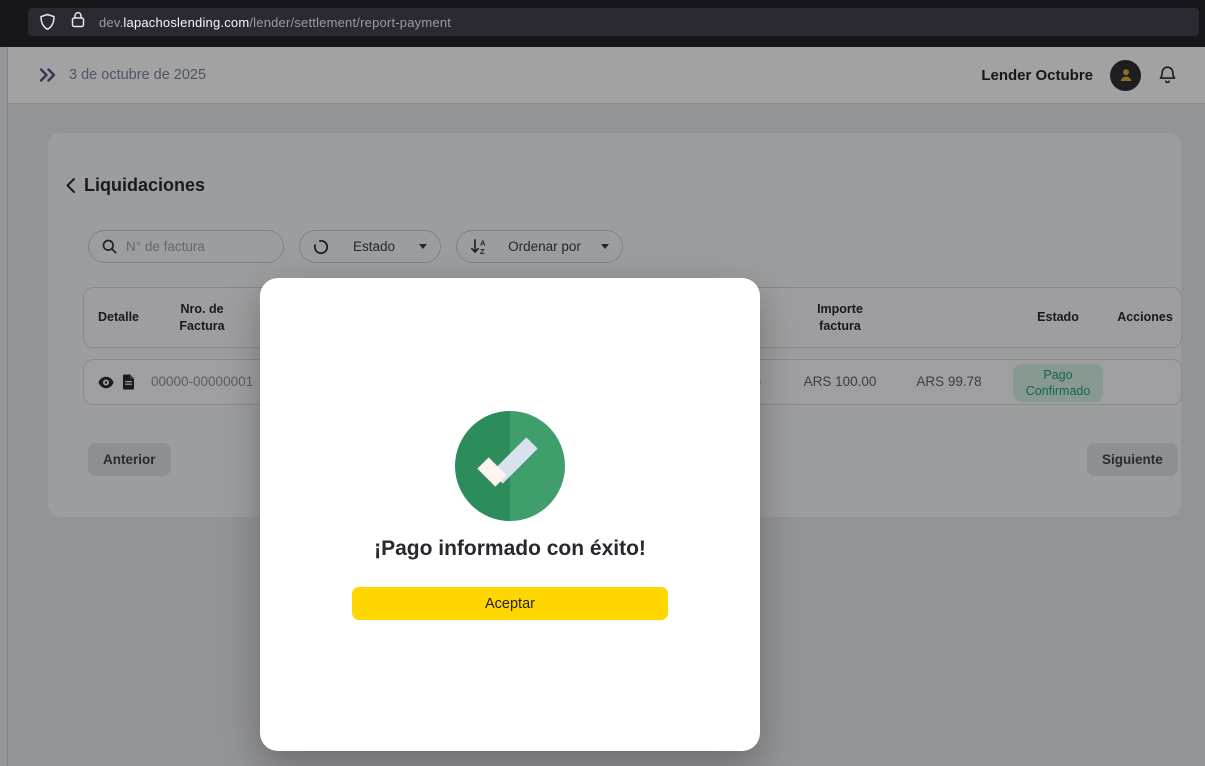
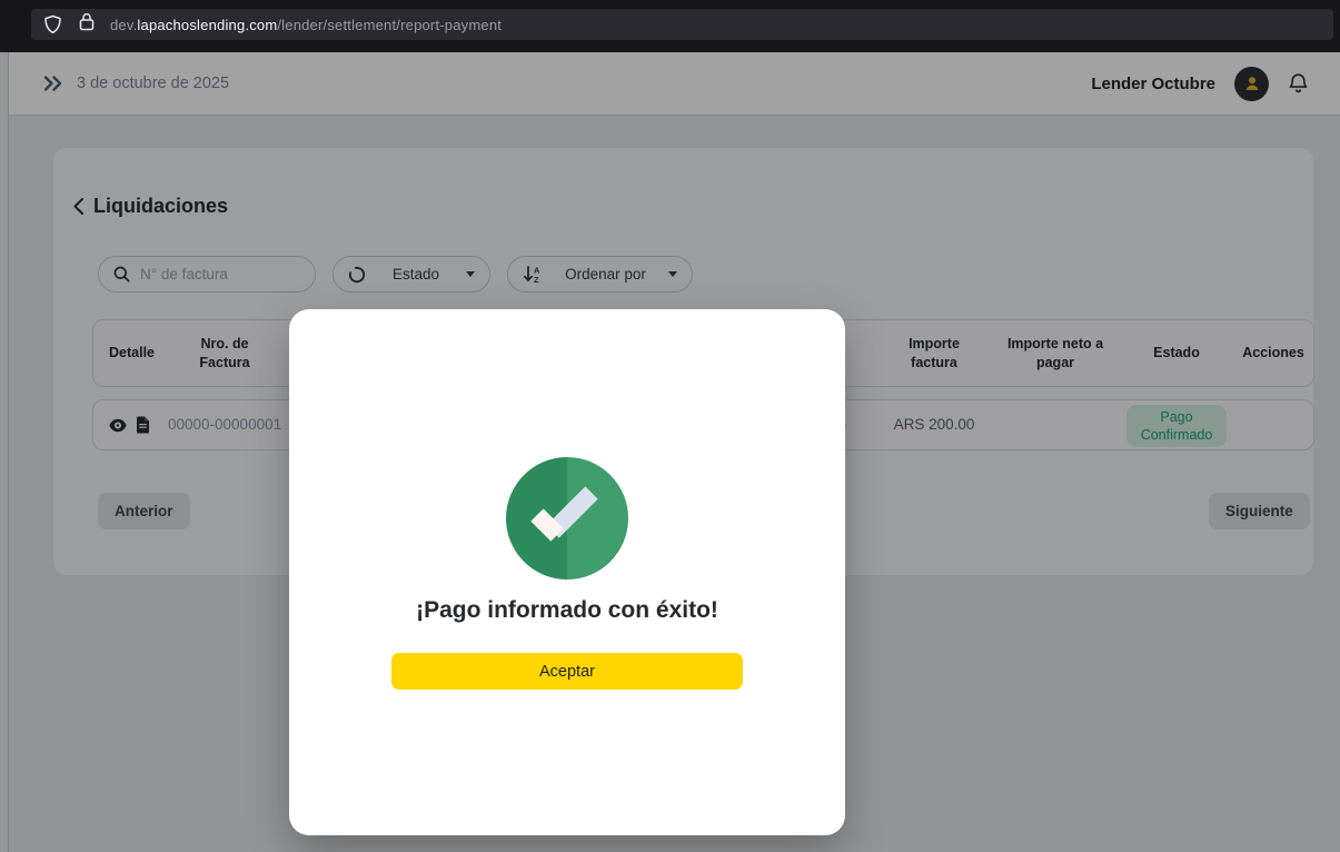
  dev.lapachoslending.com/lender/settlement/report-payment
  3 de octubre de 2025
  Lender Octubre
  Liquidaciones
  N° de factura
  Estado
  A
  Z
  Ordenar por
  Detalle
  Nro. de Factura
  Importe factura
+ Importe neto a pagar
  Estado
  Acciones
  00000-00000001
- ARS 100.00
+ ARS 200.00
- ARS 99.78
  Pago Confirmado
  Anterior
  Siguiente
  ¡Pago informado con éxito!
  Aceptar
